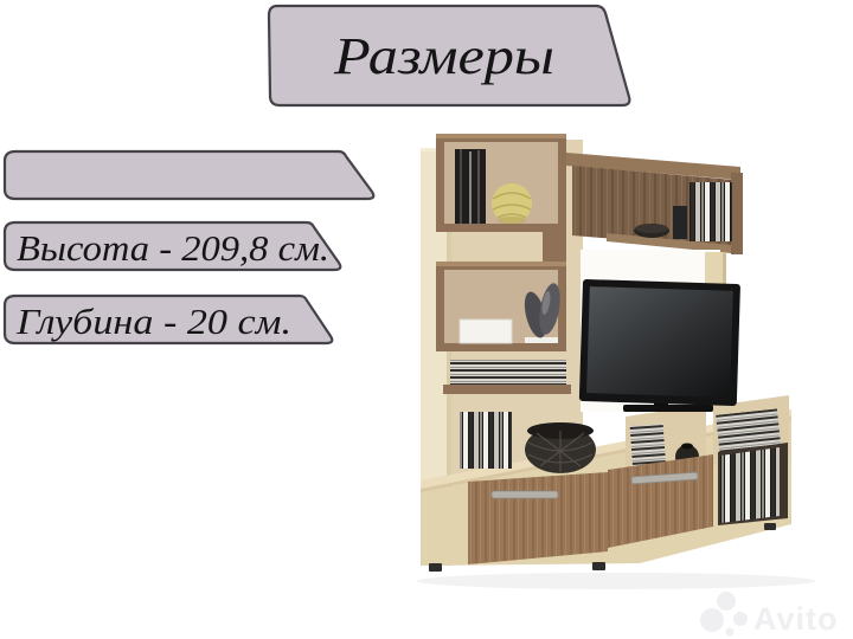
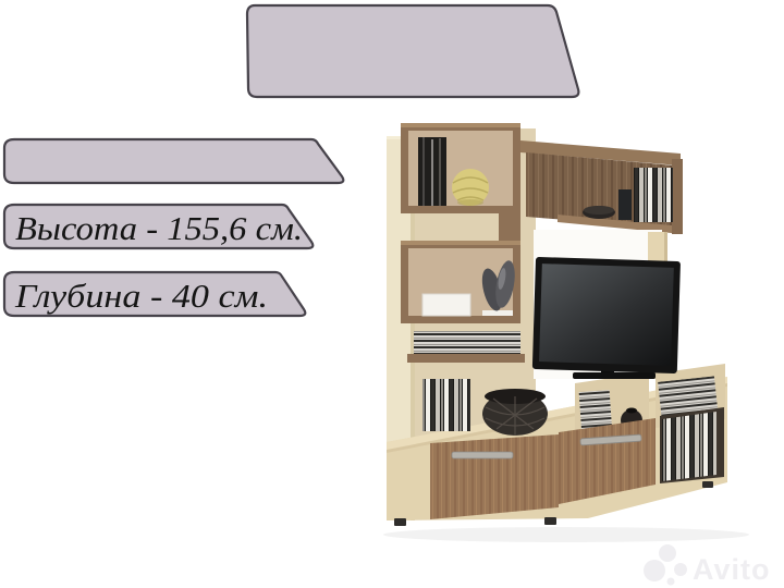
- Размеры
- Высота - 209,8 см.
+ Высота - 155,6 см.
- Глубина - 20 см.
+ Глубина - 40 см.
